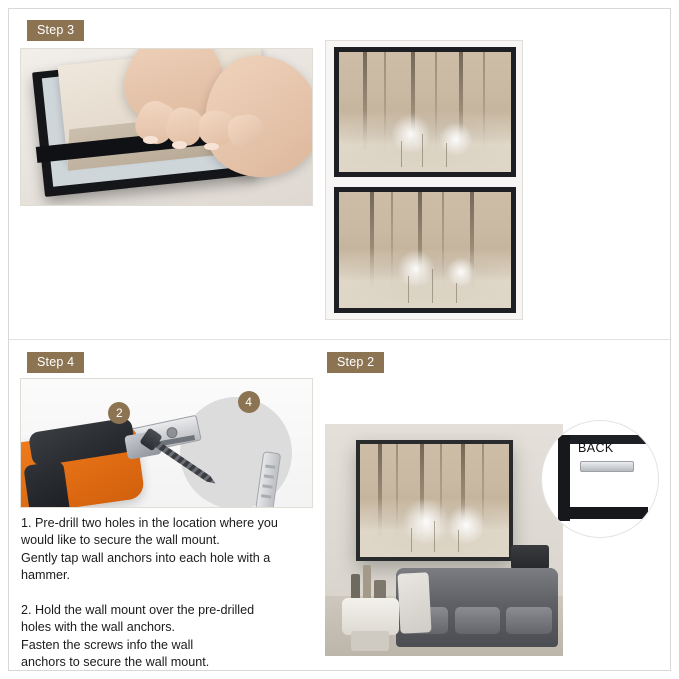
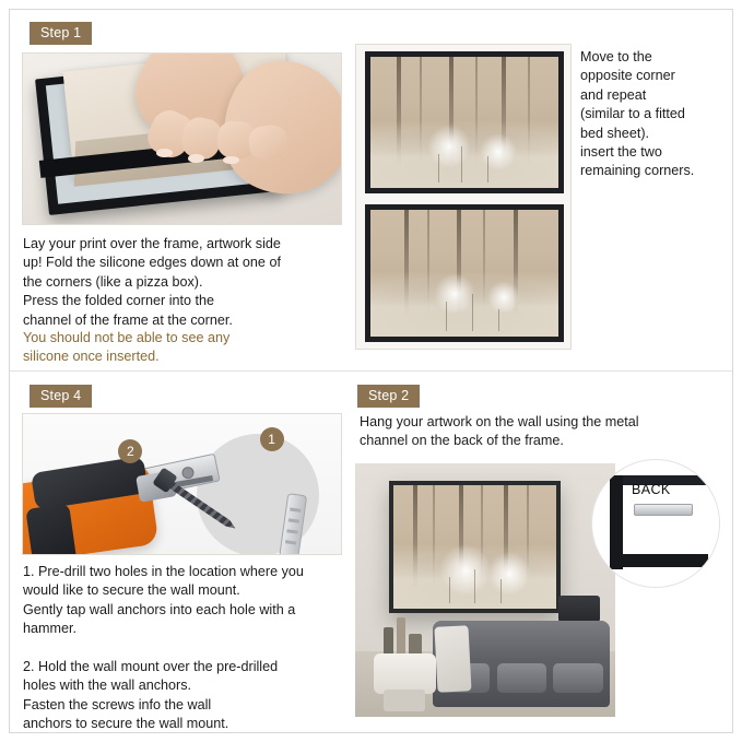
- Step 3
+ Step 1
+ Lay your print over the frame, artwork side
+ up! Fold the silicone edges down at one of
+ the corners (like a pizza box).
+ Press the folded corner into the
+ channel of the frame at the corner.
+ You should not be able to see any
+ silicone once inserted.
+ Move to the
+ opposite corner
+ and repeat
+ (similar to a fitted
+ bed sheet).
+ insert the two
+ remaining corners.
  Step 4
- 4
+ 1
  2
  1. Pre-drill two holes in the location where you
  would like to secure the wall mount.
  Gently tap wall anchors into each hole with a
  hammer.
  2. Hold the wall mount over the pre-drilled
  holes with the wall anchors.
  Fasten the screws info the wall
  anchors to secure the wall mount.
  Step 2
+ Hang your artwork on the wall using the metal
+ channel on the back of the frame.
  BACK
